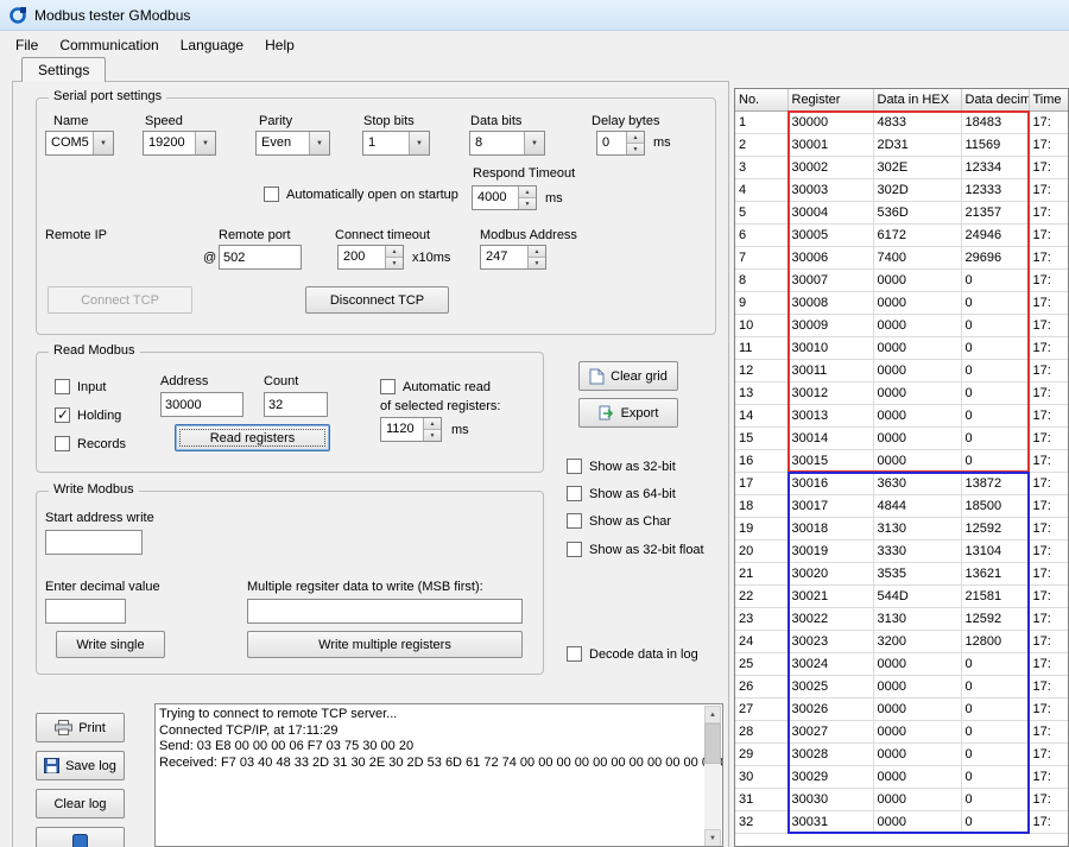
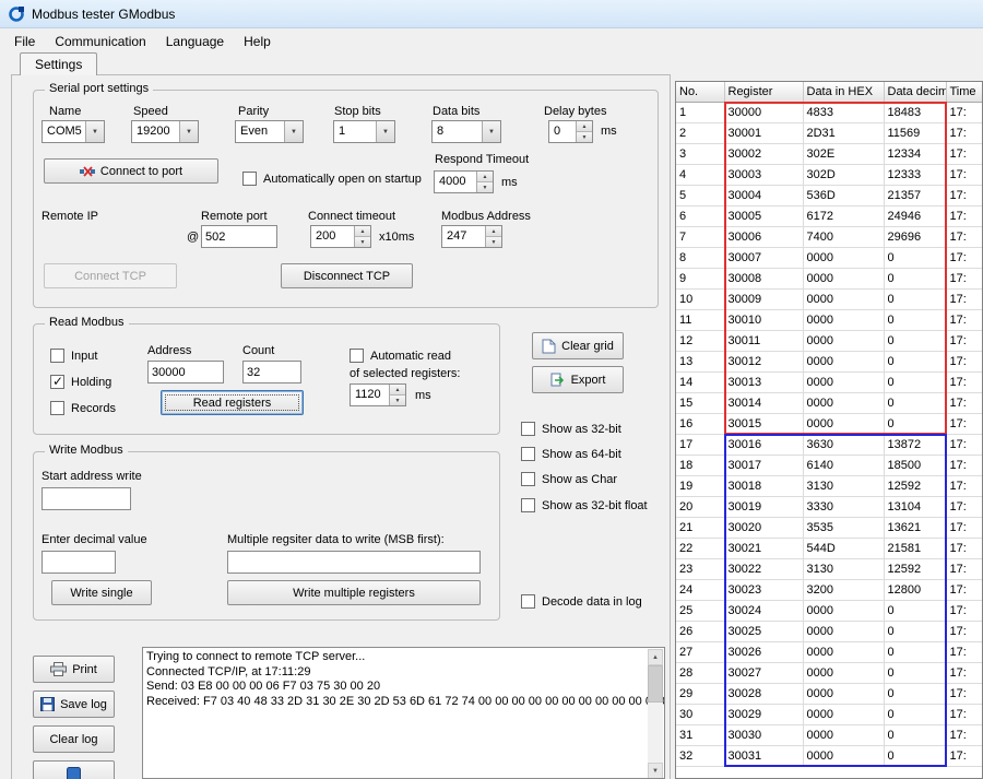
  Modbus tester GModbus
  File
  Communication
  Language
  Help
  Settings
  Serial port settings
  Name
  Speed
  Parity
  Stop bits
  Data bits
  Delay bytes
  COM5
  19200
  Even
  1
  8
  0
  ms
+ Connect to port
  Automatically open on startup
  Respond Timeout
  4000
  ms
  Remote IP
  @
  Remote port
  502
  Connect timeout
  200
  x10ms
  Modbus Address
  247
  Connect TCP
  Disconnect TCP
  Read Modbus
  Input
  Holding
  Records
  Address
  30000
  Count
  32
  Read registers
  Automatic read
  of selected registers:
  1120
  ms
  Clear grid
  Export
  Show as 32-bit
  Show as 64-bit
  Show as Char
  Show as 32-bit float
  Decode data in log
  Write Modbus
  Start address write
  Enter decimal value
  Multiple regsiter data to write (MSB first):
  Write single
  Write multiple registers
  Print
  Save log
  Clear log
  Trying to connect to remote TCP server...
  Connected TCP/IP, at 17:11:29
  Send: 03 E8 00 00 00 06 F7 03 75 30 00 20
  Received: F7 03 40 48 33 2D 31 30 2E 30 2D 53 6D 61 72 74 00 00 00 00 00 00 00 00 00 00
  No.	Register	Data in HEX	Data decim	Time
  1	30000	4833	18483	17:
  2	30001	2D31	11569	17:
  3	30002	302E	12334	17:
  4	30003	302D	12333	17:
  5	30004	536D	21357	17:
  6	30005	6172	24946	17:
  7	30006	7400	29696	17:
  8	30007	0000	0	17:
  9	30008	0000	0	17:
  10	30009	0000	0	17:
  11	30010	0000	0	17:
  12	30011	0000	0	17:
  13	30012	0000	0	17:
  14	30013	0000	0	17:
  15	30014	0000	0	17:
  16	30015	0000	0	17:
  17	30016	3630	13872	17:
- 18	30017	4844	18500	17:
+ 18	30017	6140	18500	17:
  19	30018	3130	12592	17:
  20	30019	3330	13104	17:
  21	30020	3535	13621	17:
  22	30021	544D	21581	17:
  23	30022	3130	12592	17:
  24	30023	3200	12800	17:
  25	30024	0000	0	17:
  26	30025	0000	0	17:
  27	30026	0000	0	17:
  28	30027	0000	0	17:
  29	30028	0000	0	17:
  30	30029	0000	0	17:
  31	30030	0000	0	17:
  32	30031	0000	0	17:
